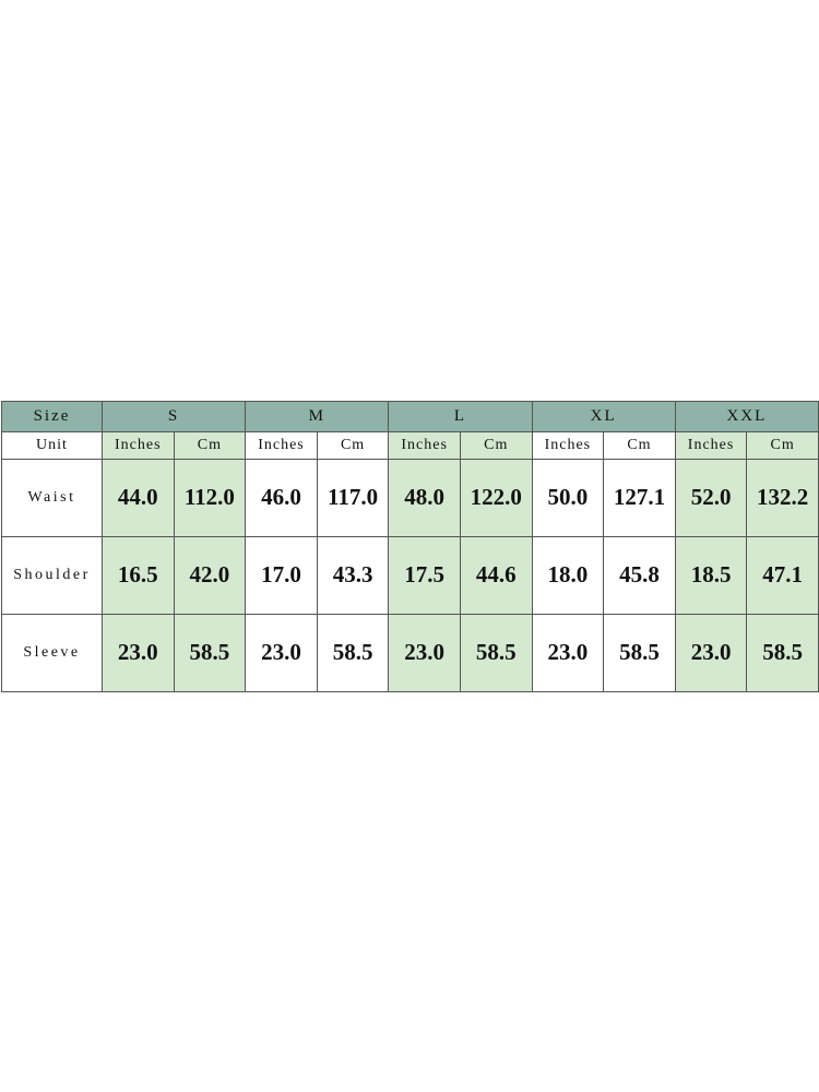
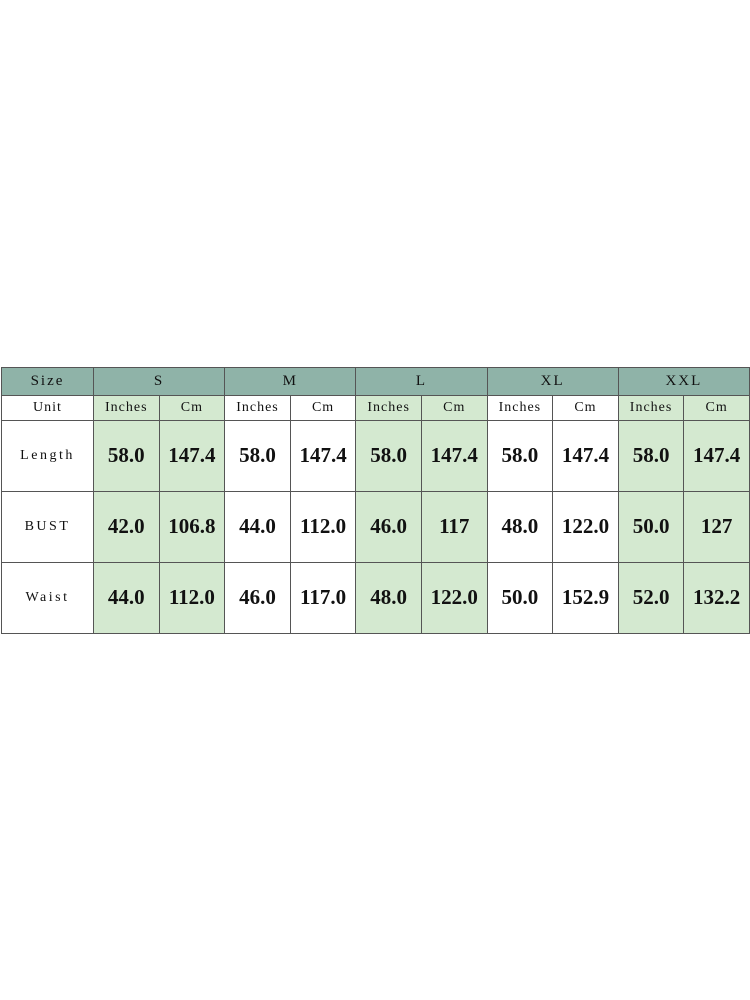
  Size	S	M	L	XL	XXL
  Unit	Inches	Cm	Inches	Cm	Inches	Cm	Inches	Cm	Inches	Cm
+ Length	58.0	147.4	58.0	147.4	58.0	147.4	58.0	147.4	58.0	147.4
+ BUST	42.0	106.8	44.0	112.0	46.0	117	48.0	122.0	50.0	127
- Waist	44.0	112.0	46.0	117.0	48.0	122.0	50.0	127.1	52.0	132.2
+ Waist	44.0	112.0	46.0	117.0	48.0	122.0	50.0	152.9	52.0	132.2
- Shoulder	16.5	42.0	17.0	43.3	17.5	44.6	18.0	45.8	18.5	47.1
- Sleeve	23.0	58.5	23.0	58.5	23.0	58.5	23.0	58.5	23.0	58.5
